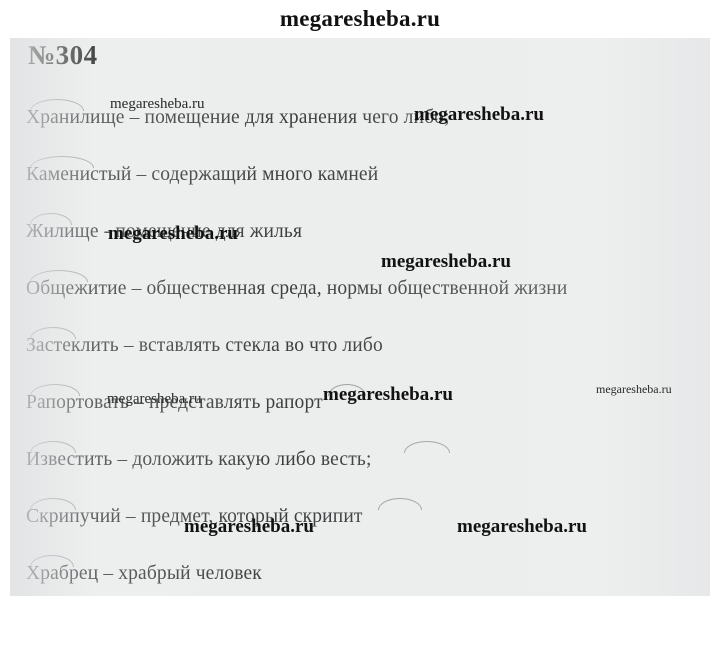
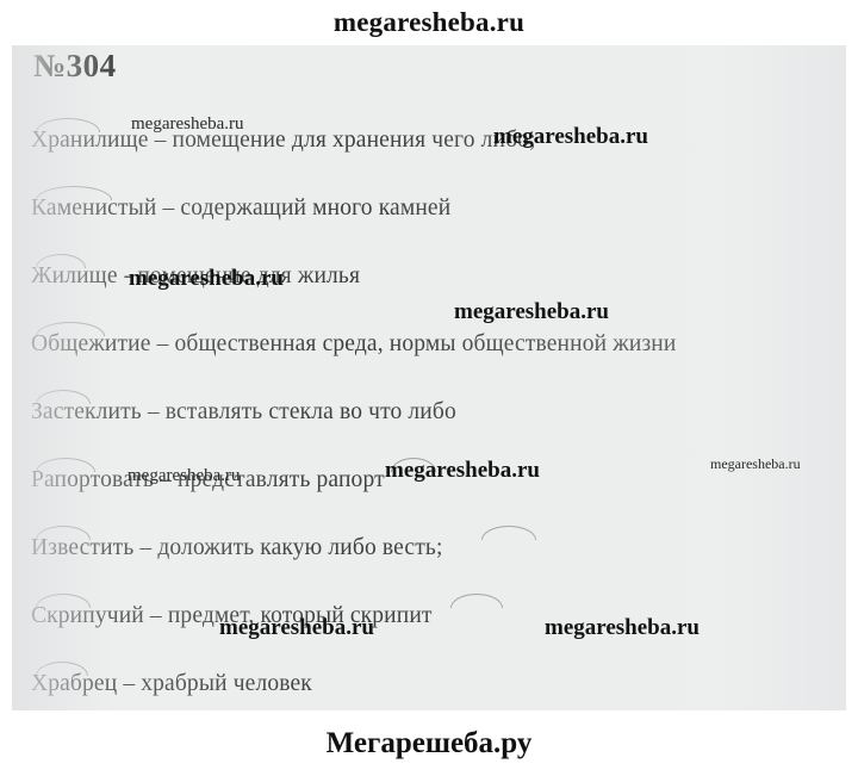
  megaresheba.ru
  megaresheba.ru
  megaresheba.ru
  megaresheba.ru
  megaresheba.ru
  megaresheba.ru
  megaresheba.ru
  megaresheba.ru
  megaresheba.ru
  megaresheba.ru
+ Мегарешеба.ру
